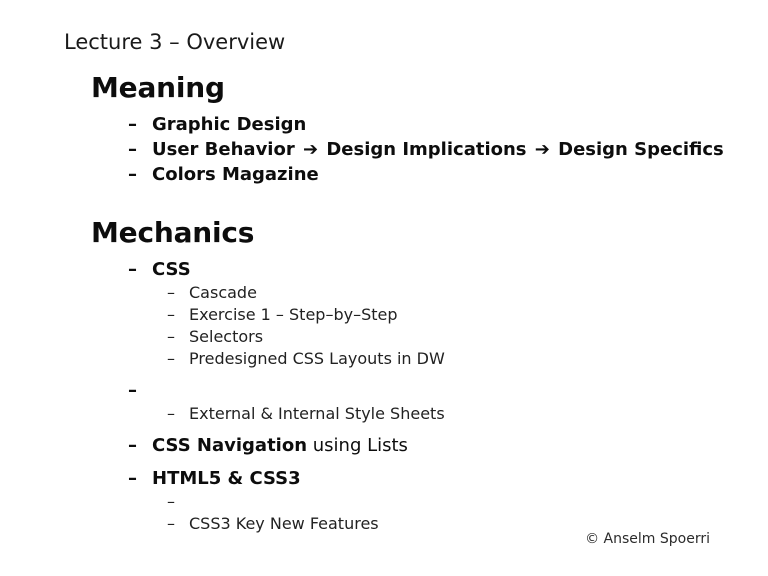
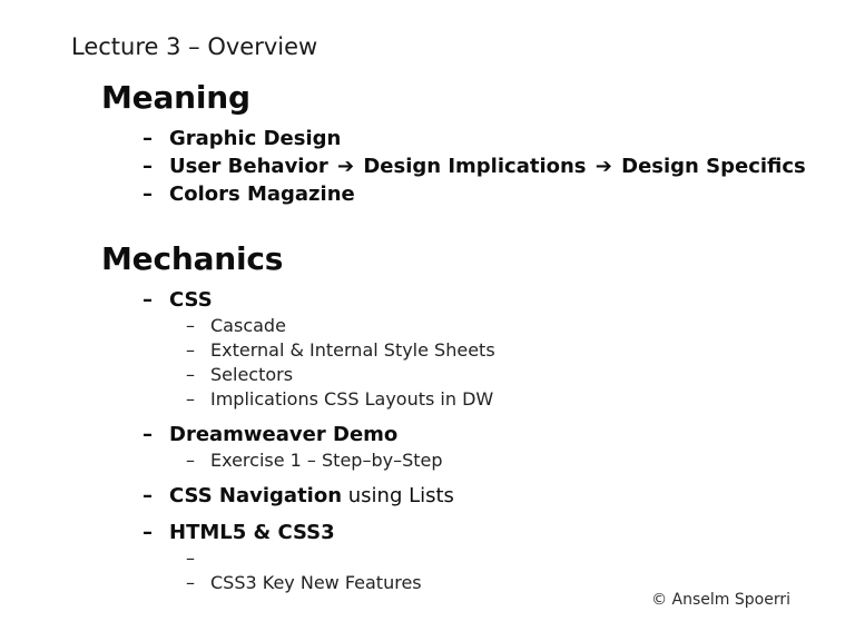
  Lecture 3 – Overview
  Meaning
  –
  Graphic Design
  –
  User Behavior ➔ Design Implications ➔ Design Specifics
  –
  Colors Magazine
  Mechanics
  –
  CSS
  –
  Cascade
  –
- Exercise 1 – Step–by–Step
+ External & Internal Style Sheets
  –
  Selectors
  –
- Predesigned CSS Layouts in DW
+ Implications CSS Layouts in DW
  –
+ Dreamweaver Demo
  –
- External & Internal Style Sheets
+ Exercise 1 – Step–by–Step
  –
  CSS Navigation using Lists
  –
  HTML5 & CSS3
  –
  –
  CSS3 Key New Features
  © Anselm Spoerri
